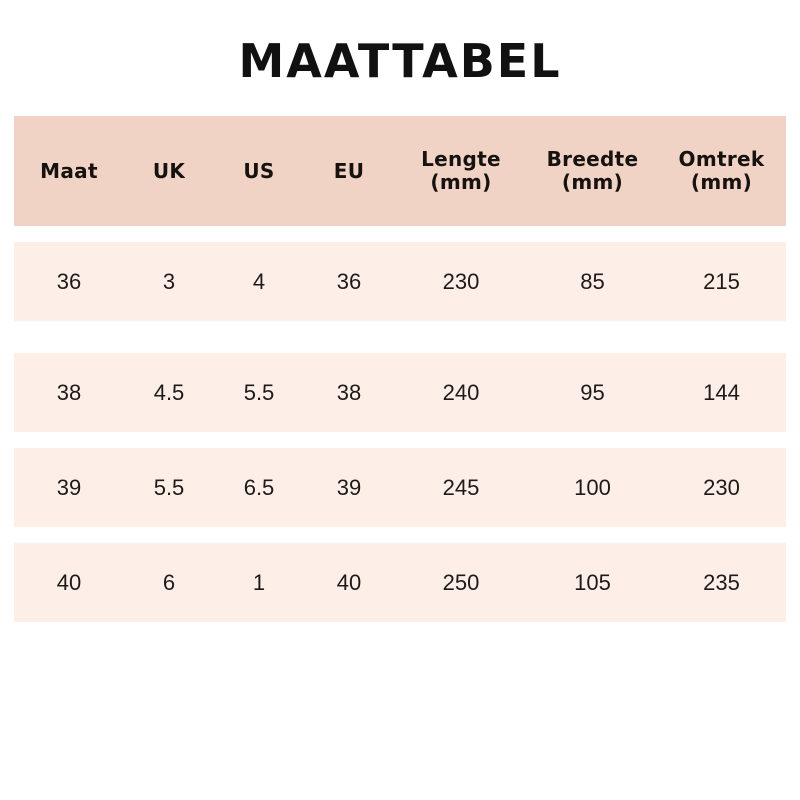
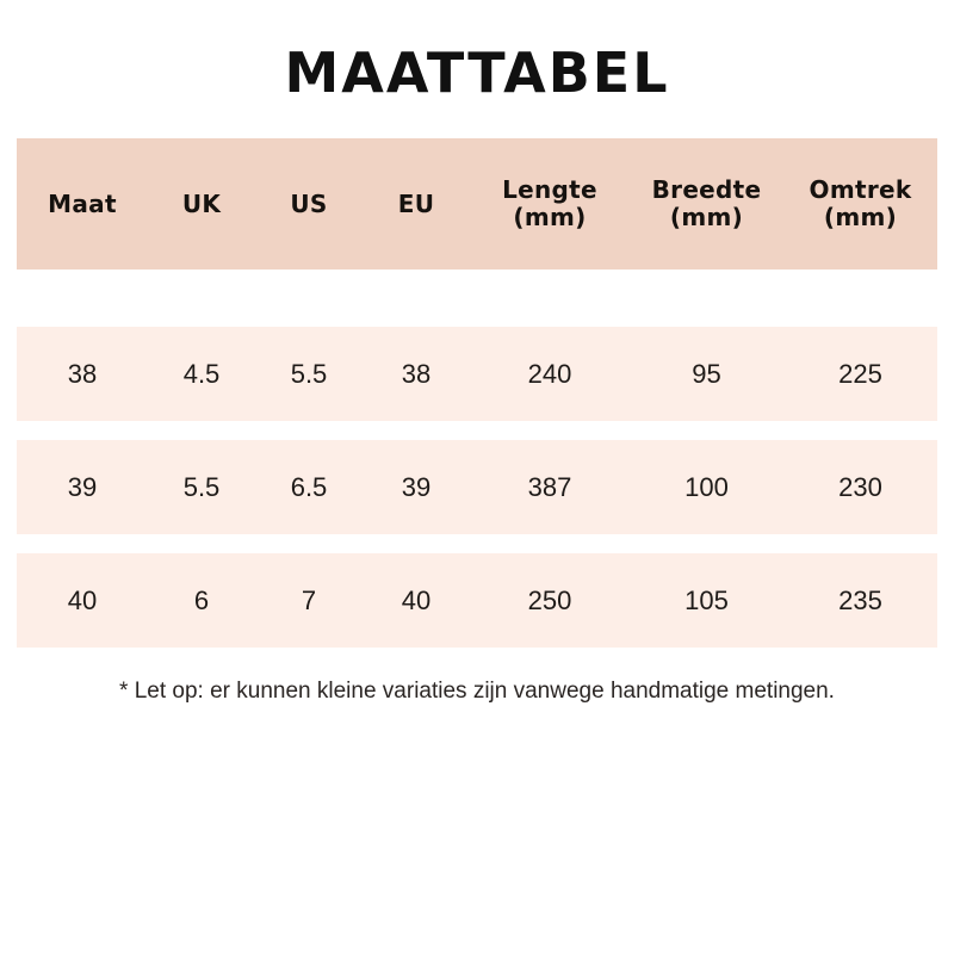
  MAATTABEL
  Maat	UK	US	EU	Lengte (mm)	Breedte (mm)	Omtrek (mm)
- 36	3	4	36	230	85	215
- 38	4.5	5.5	38	240	95	144
+ 38	4.5	5.5	38	240	95	225
- 39	5.5	6.5	39	245	100	230
+ 39	5.5	6.5	39	387	100	230
- 40	6	1	40	250	105	235
+ 40	6	7	40	250	105	235
+ * Let op: er kunnen kleine variaties zijn vanwege handmatige metingen.
